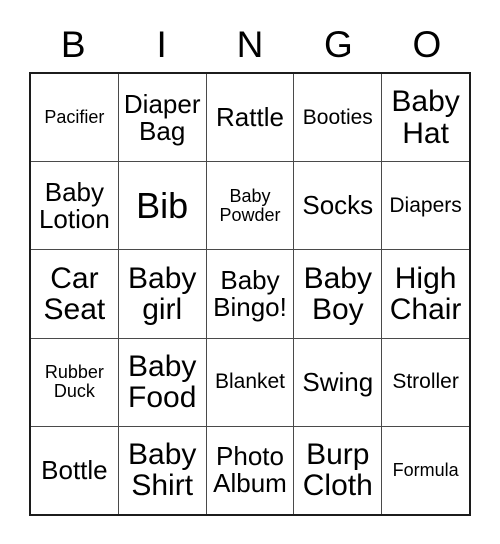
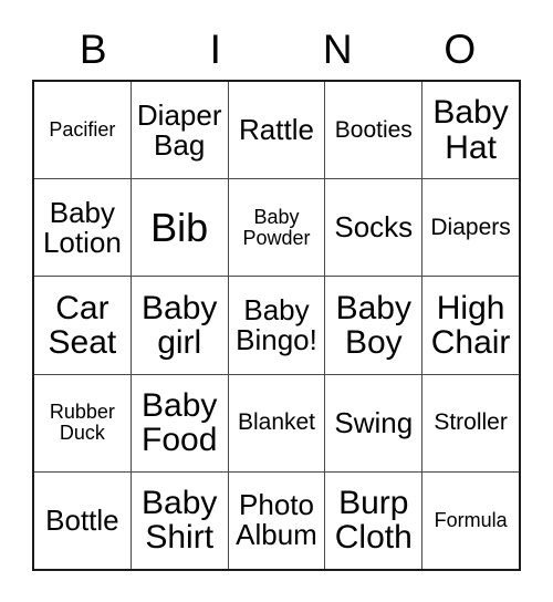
  B
  I
  N
- G
  O
  Pacifier
  Diaper
  Bag
  Rattle
  Booties
  Baby
  Hat
  Baby
  Lotion
  Bib
  Baby
  Powder
  Socks
  Diapers
  Car
  Seat
  Baby
  girl
  Baby
  Bingo!
  Baby
  Boy
  High
  Chair
  Rubber
  Duck
  Baby
  Food
  Blanket
  Swing
  Stroller
  Bottle
  Baby
  Shirt
  Photo
  Album
  Burp
  Cloth
  Formula
